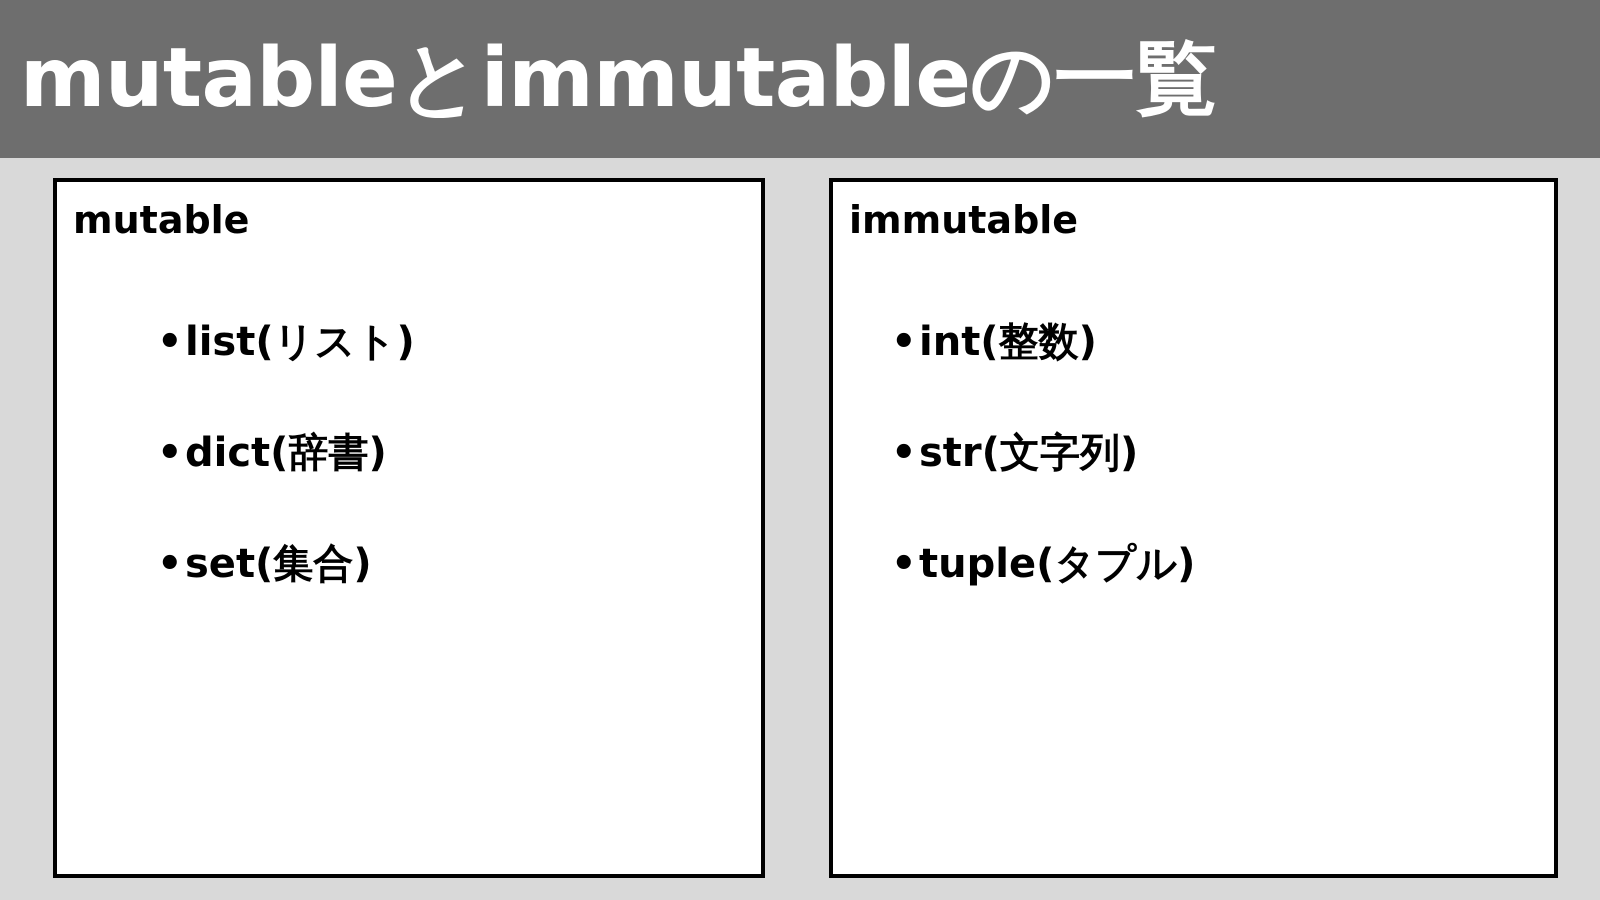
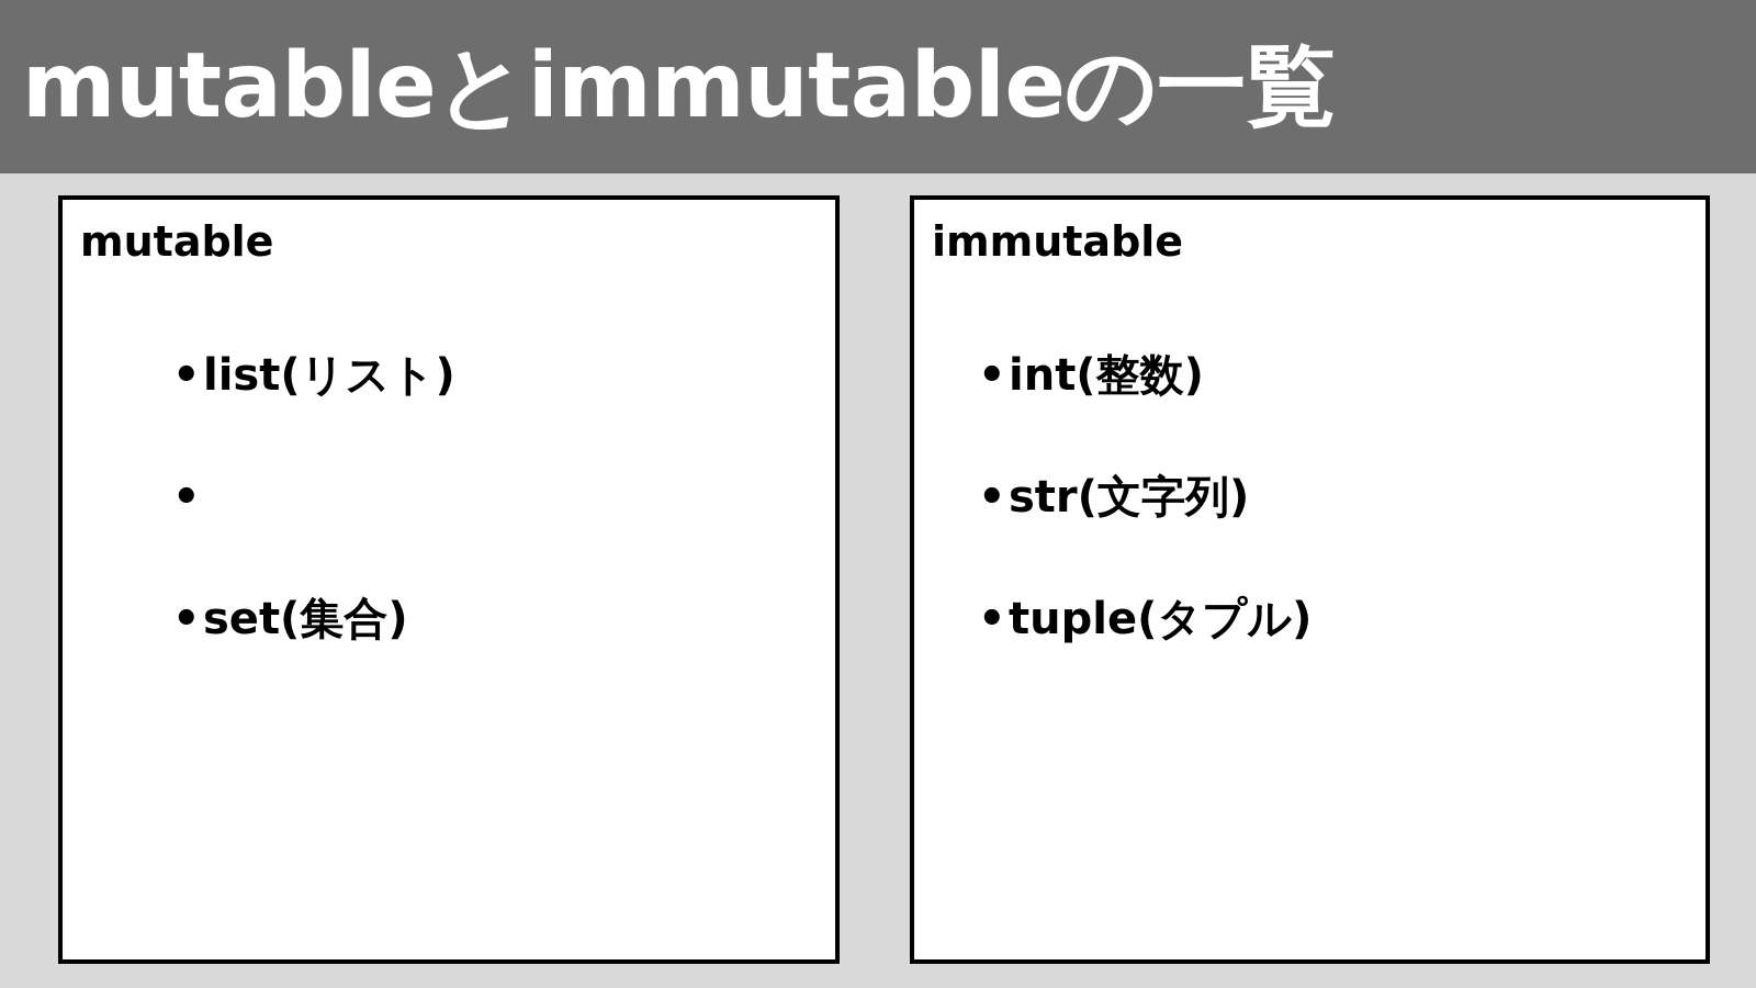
  mutableとimmutableの一覧
  mutable
  •
  list(リスト)
  •
- dict(辞書)
  •
  set(集合)
  immutable
  •
  int(整数)
  •
  str(文字列)
  •
  tuple(タプル)
